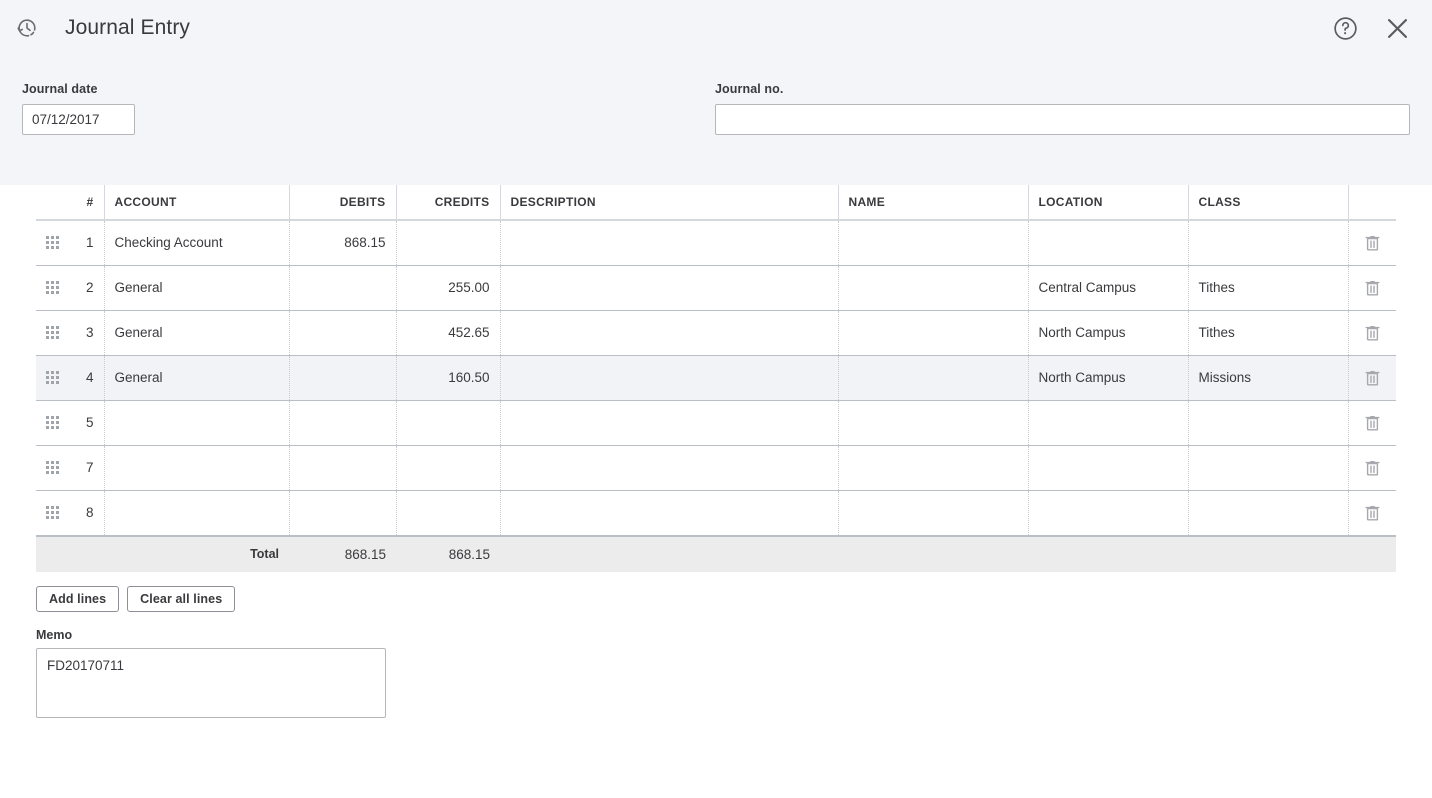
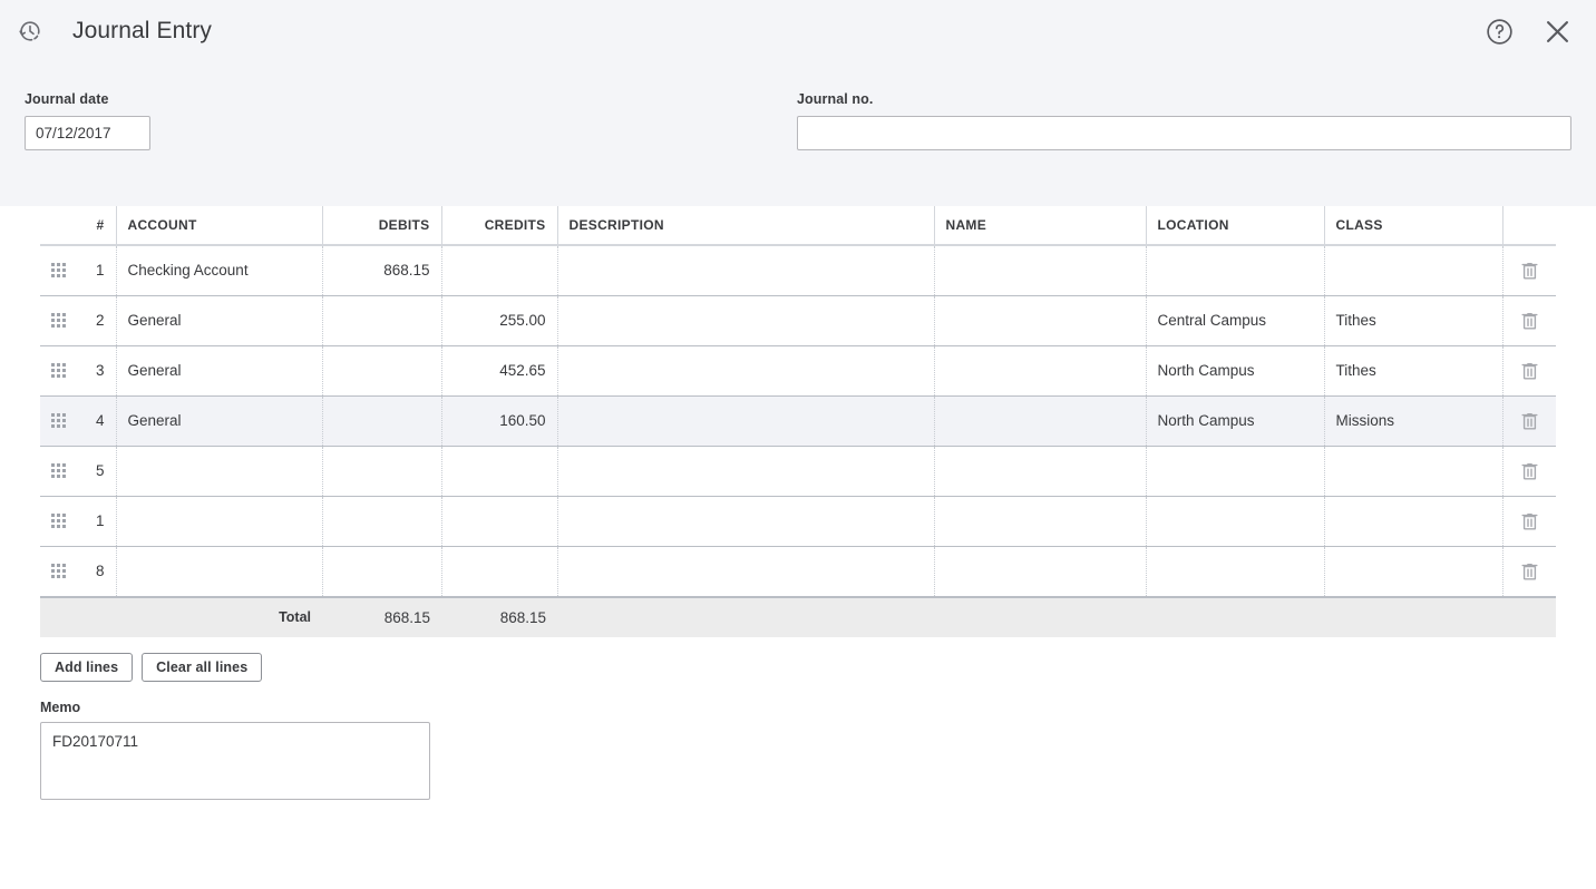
  Journal Entry
  Journal date
  07/12/2017
  Journal no.
  	#	ACCOUNT	DEBITS	CREDITS	DESCRIPTION	NAME	LOCATION	CLASS
  	1	Checking Account	868.15
  	2	General		255.00			Central Campus	Tithes
  	3	General		452.65			North Campus	Tithes
  	4	General		160.50			North Campus	Missions
  	5
- 	7
+ 	1
  	8
  Total
  868.15
  868.15
  Add lines
  Clear all lines
  Memo
  FD20170711
